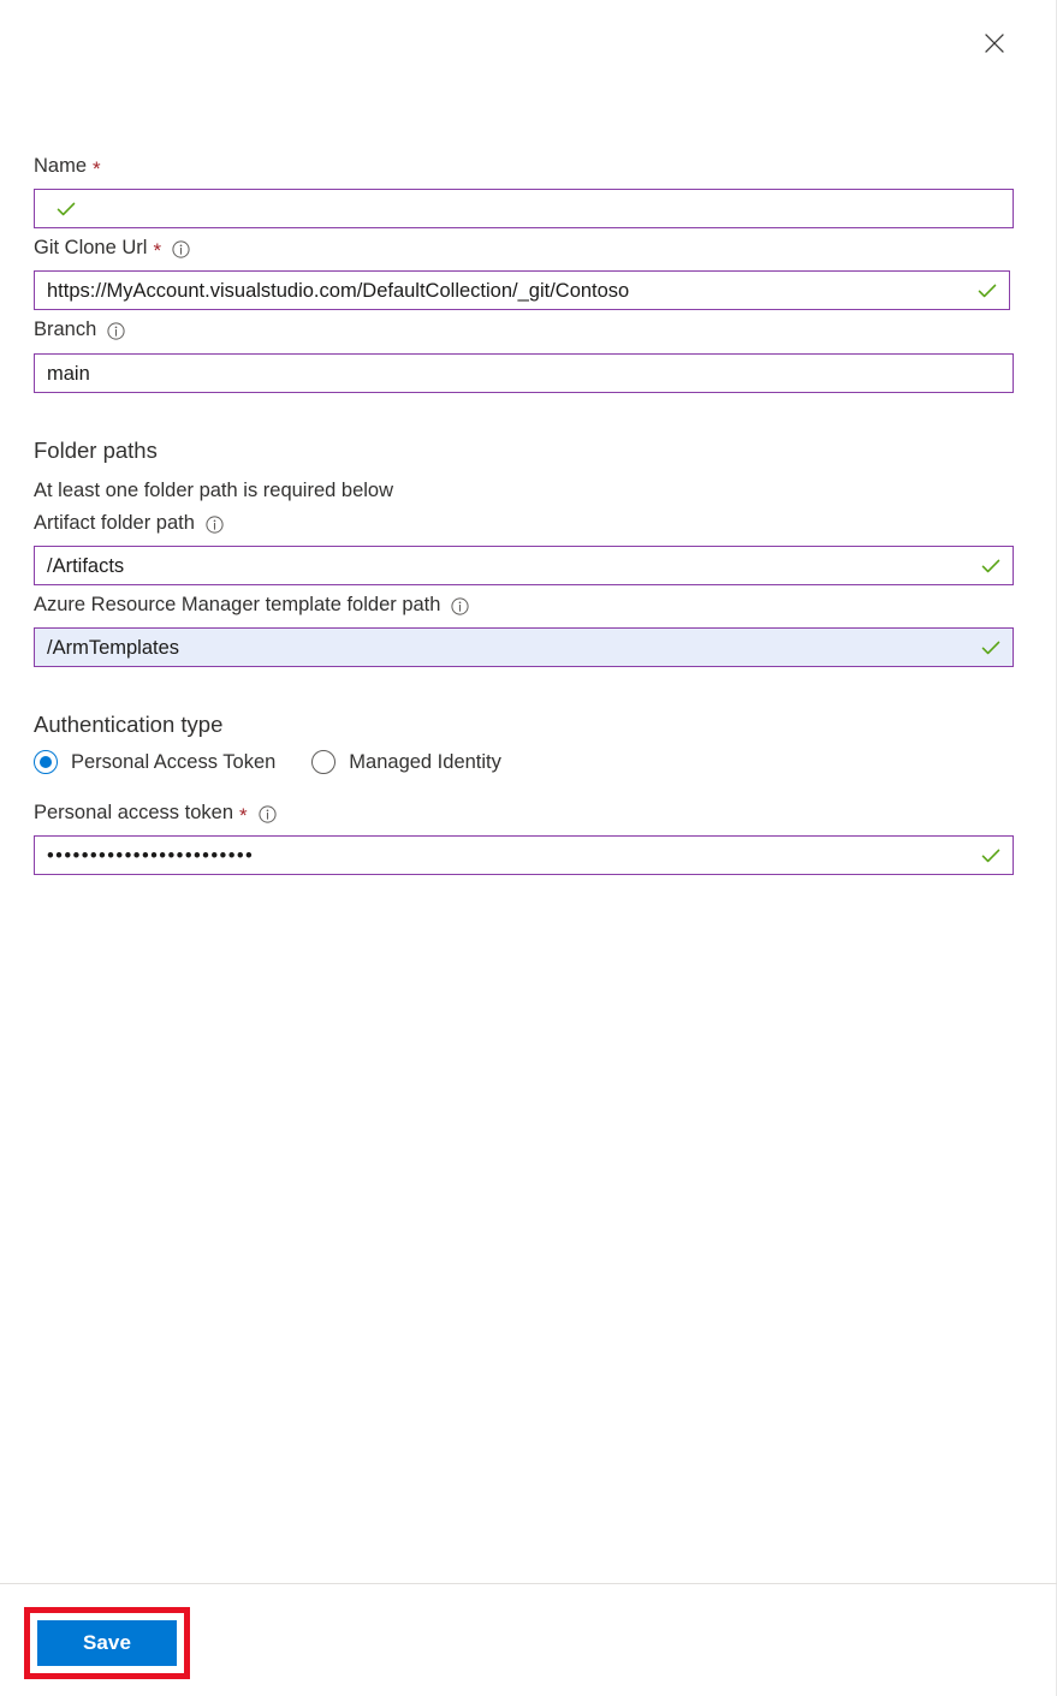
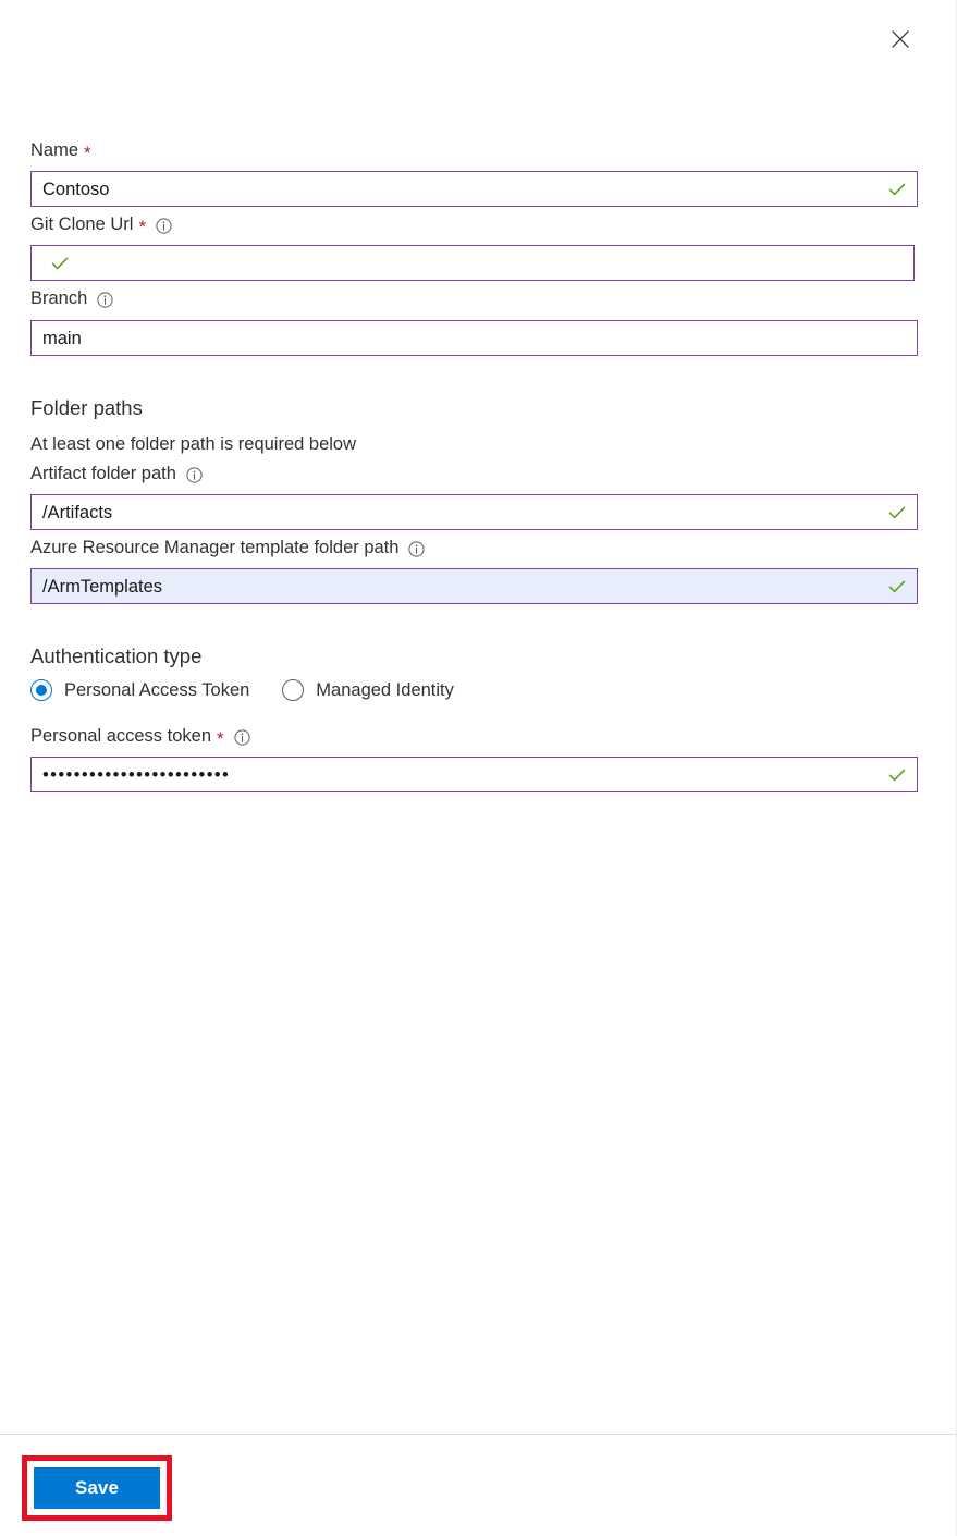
  Name
  *
+ Contoso
  Git Clone Url
  *
- https://MyAccount.visualstudio.com/DefaultCollection/_git/Contoso
  Branch
  main
  Folder paths
  At least one folder path is required below
  Artifact folder path
  /Artifacts
  Azure Resource Manager template folder path
  /ArmTemplates
  Authentication type
  Personal Access Token
  Managed Identity
  Personal access token
  *
  ••••••••••••••••••••••••
  Save
